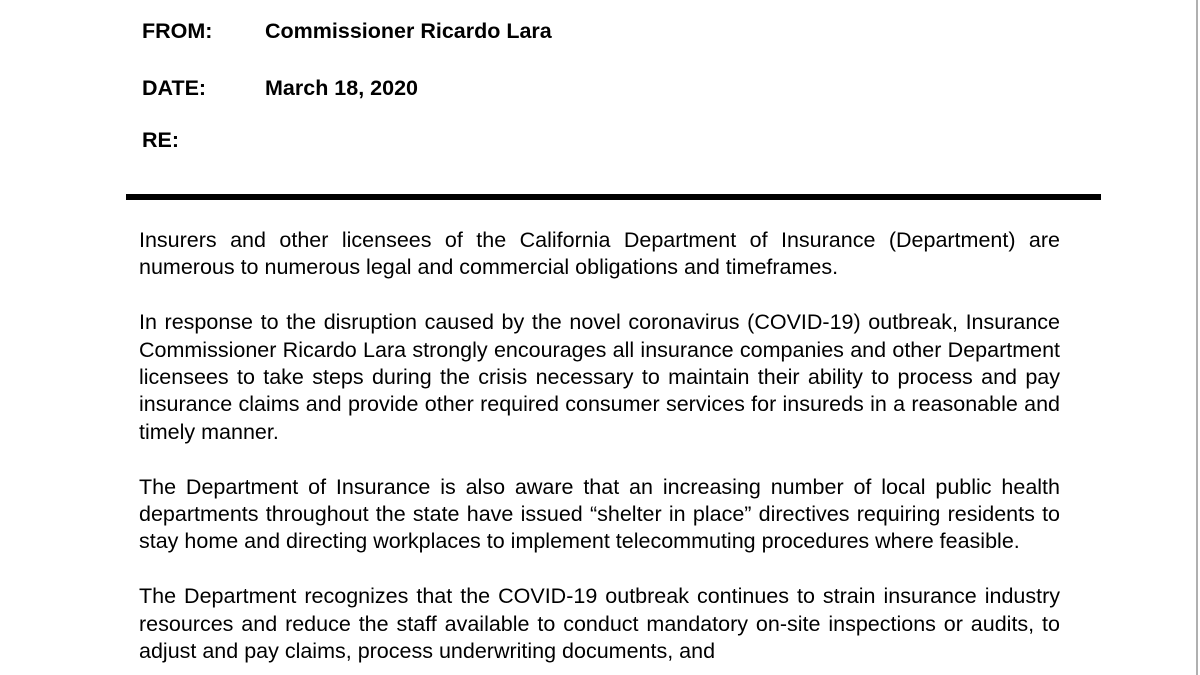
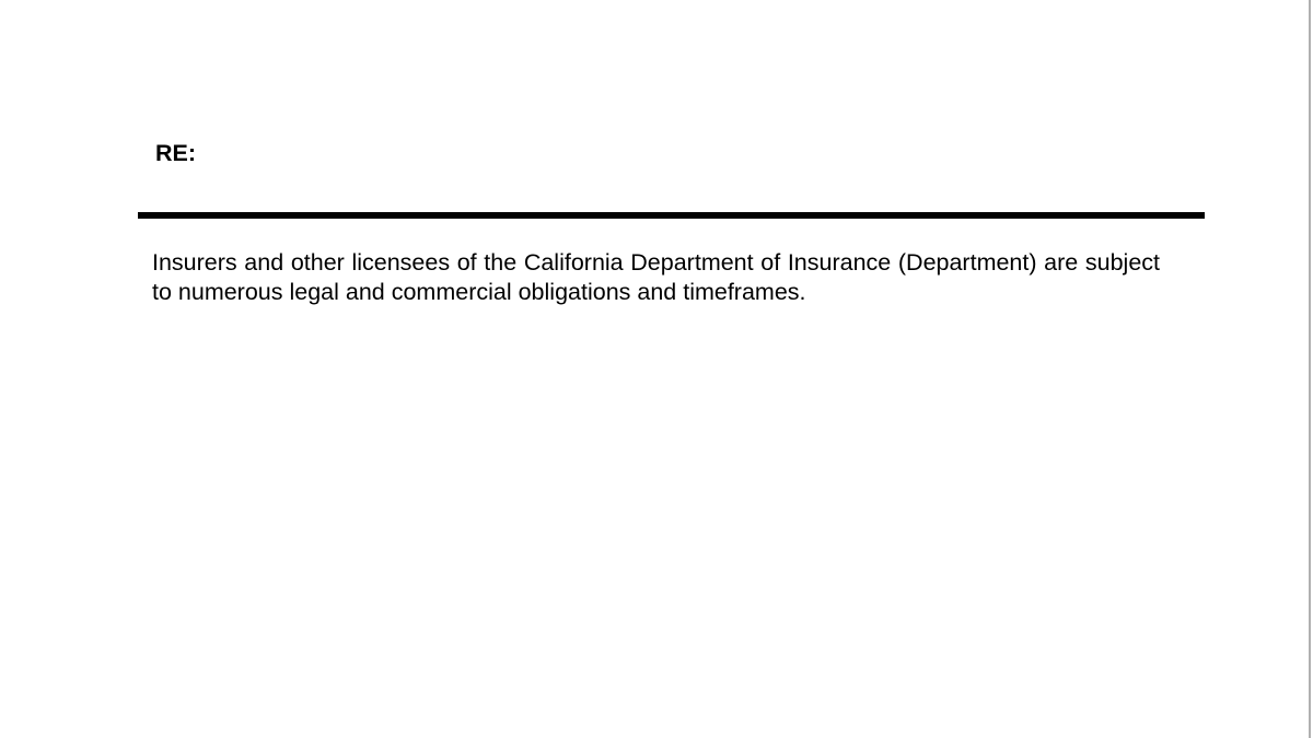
- FROM:
- Commissioner Ricardo Lara
- DATE:
- March 18, 2020
  RE:
- Insurers and other licensees of the California Department of Insurance (Department) are numerous to numerous legal and commercial obligations and timeframes.
+ Insurers and other licensees of the California Department of Insurance (Department) are subject to numerous legal and commercial obligations and timeframes.
- In response to the disruption caused by the novel coronavirus (COVID-19) outbreak, Insurance Commissioner Ricardo Lara strongly encourages all insurance companies and other Department licensees to take steps during the crisis necessary to maintain their ability to process and pay insurance claims and provide other required consumer services for insureds in a reasonable and timely manner.
- The Department of Insurance is also aware that an increasing number of local public health departments throughout the state have issued “shelter in place” directives requiring residents to stay home and directing workplaces to implement telecommuting procedures where feasible.
- The Department recognizes that the COVID-19 outbreak continues to strain insurance industry resources and reduce the staff available to conduct mandatory on-site inspections or audits, to adjust and pay claims, process underwriting documents, and
